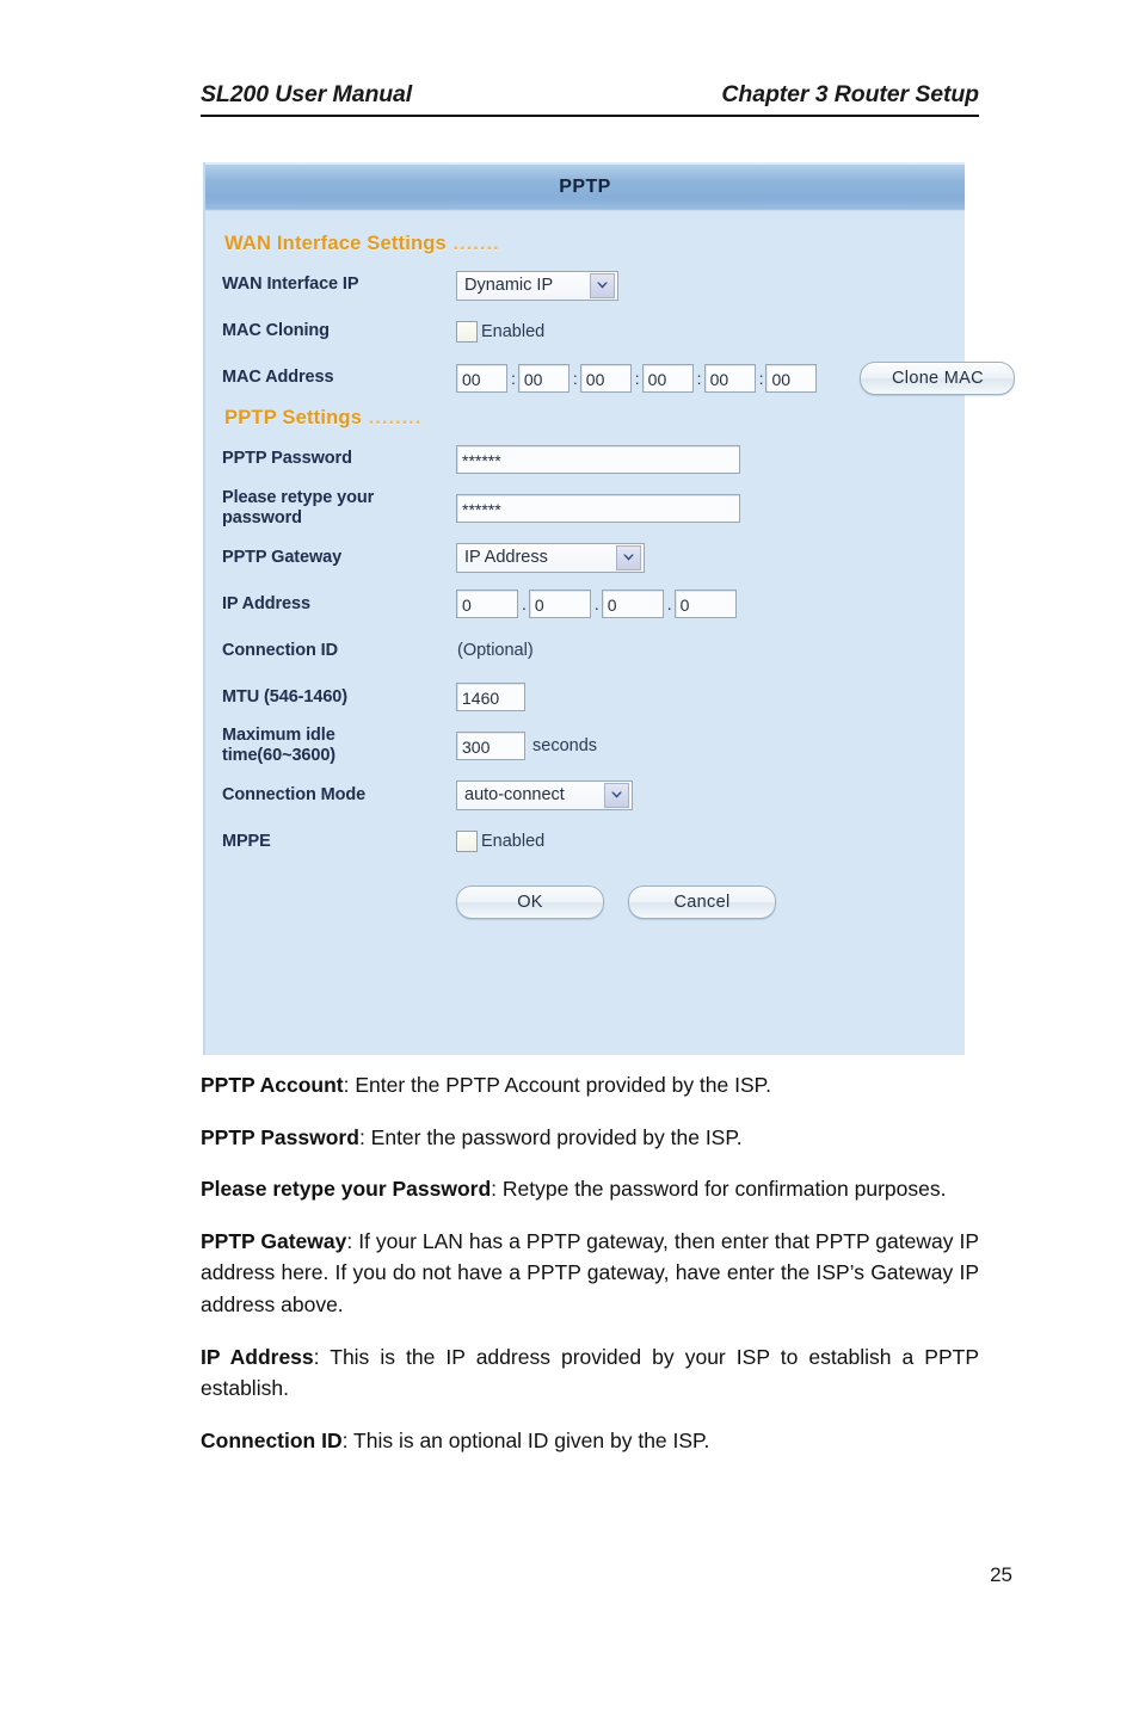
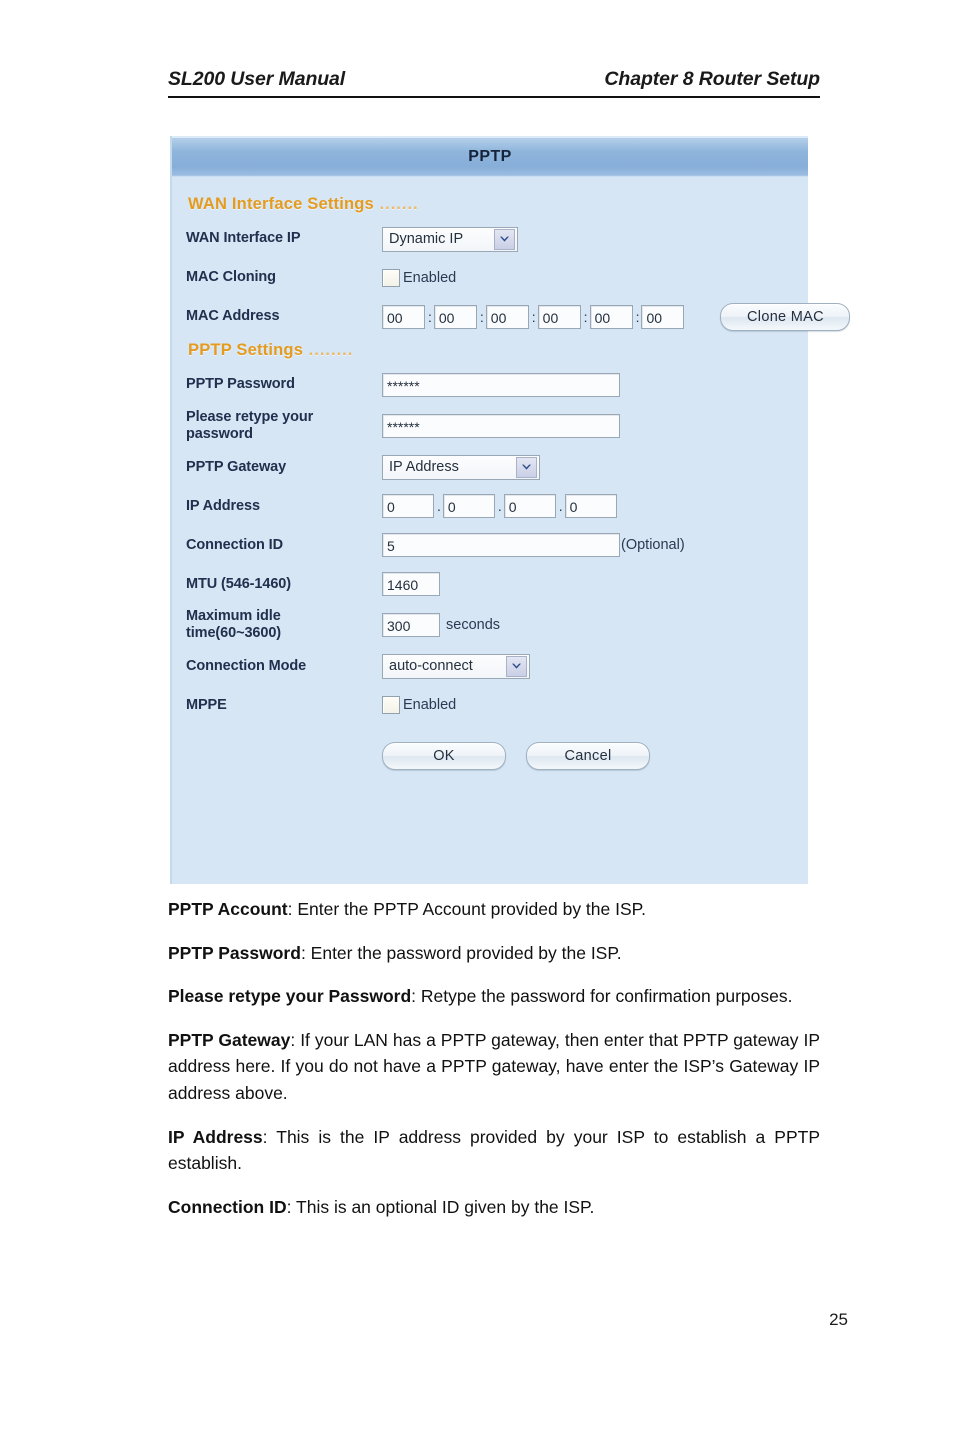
  SL200 User Manual
- Chapter 3 Router Setup
+ Chapter 8 Router Setup
  PPTP
  WAN Interface Settings .......
  WAN Interface IP
  Dynamic IP
  MAC Cloning
  Enabled
  MAC Address
  00
  :
  00
  :
  00
  :
  00
  :
  00
  :
  00
  Clone MAC
  PPTP Settings ........
  PPTP Password
  ******
  Please retype your
  password
  ******
  PPTP Gateway
  IP Address
  IP Address
  0
  .
  0
  .
  0
  .
  0
  Connection ID
+ 5
  (Optional)
  MTU (546-1460)
  1460
  Maximum idle
  time(60~3600)
  300
  seconds
  Connection Mode
  auto-connect
  MPPE
  Enabled
  OK
  Cancel
  PPTP Account: Enter the PPTP Account provided by the ISP.
  PPTP Password: Enter the password provided by the ISP.
  Please retype your Password: Retype the password for confirmation purposes.
  PPTP Gateway: If your LAN has a PPTP gateway, then enter that PPTP gateway IP address here. If you do not have a PPTP gateway, have enter the ISP’s Gateway IP address above.
  IP Address: This is the IP address provided by your ISP to establish a PPTP establish.
  Connection ID: This is an optional ID given by the ISP.
  25
